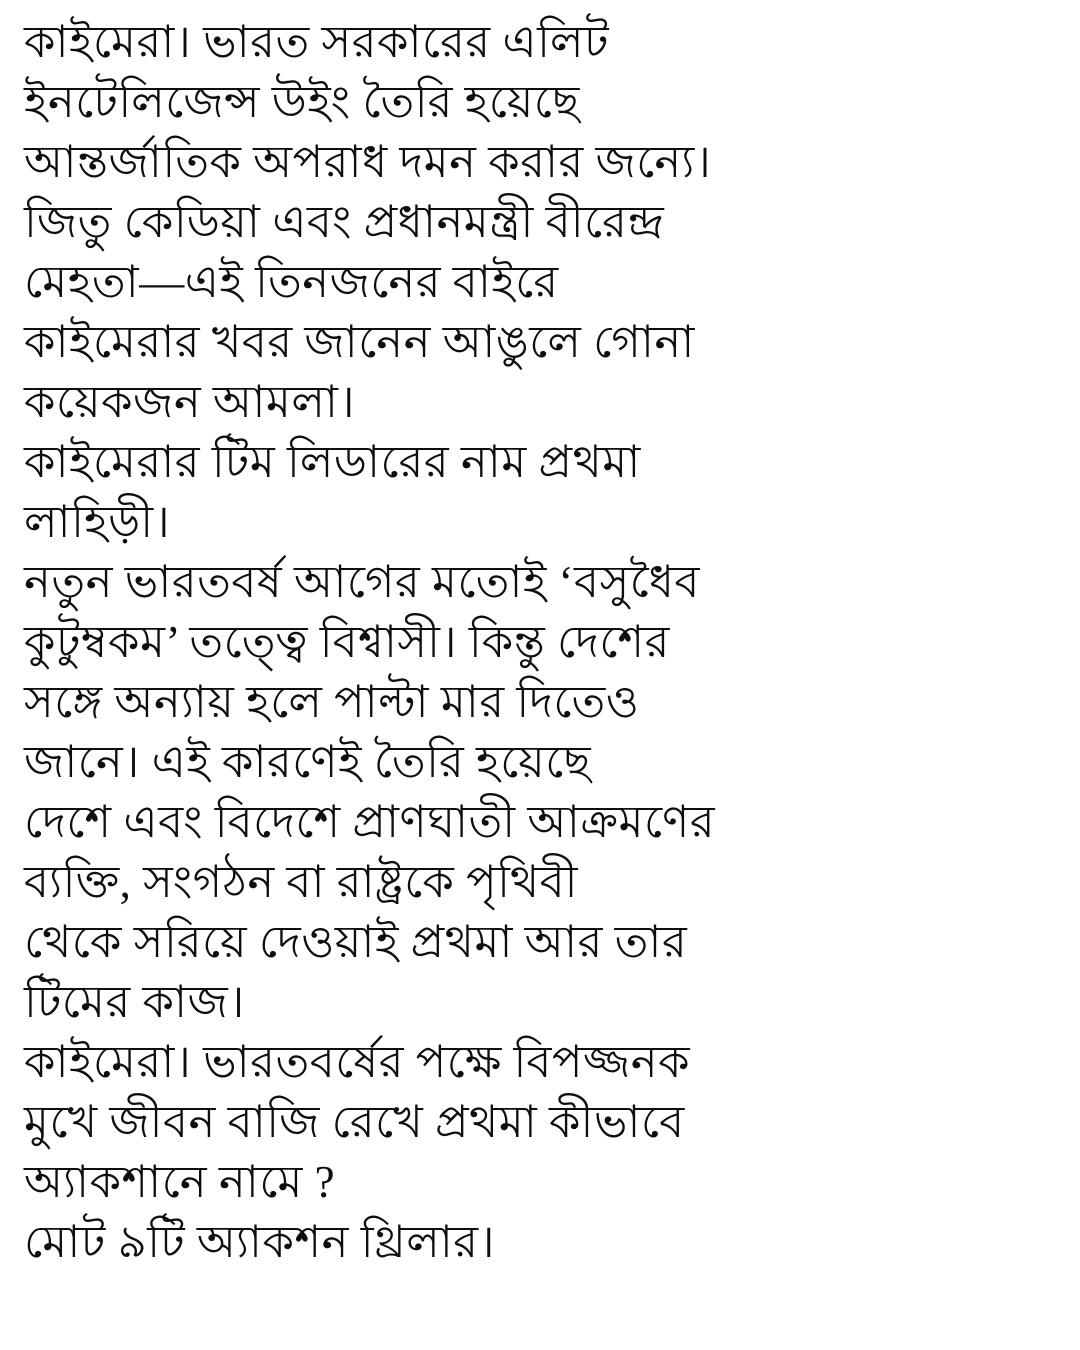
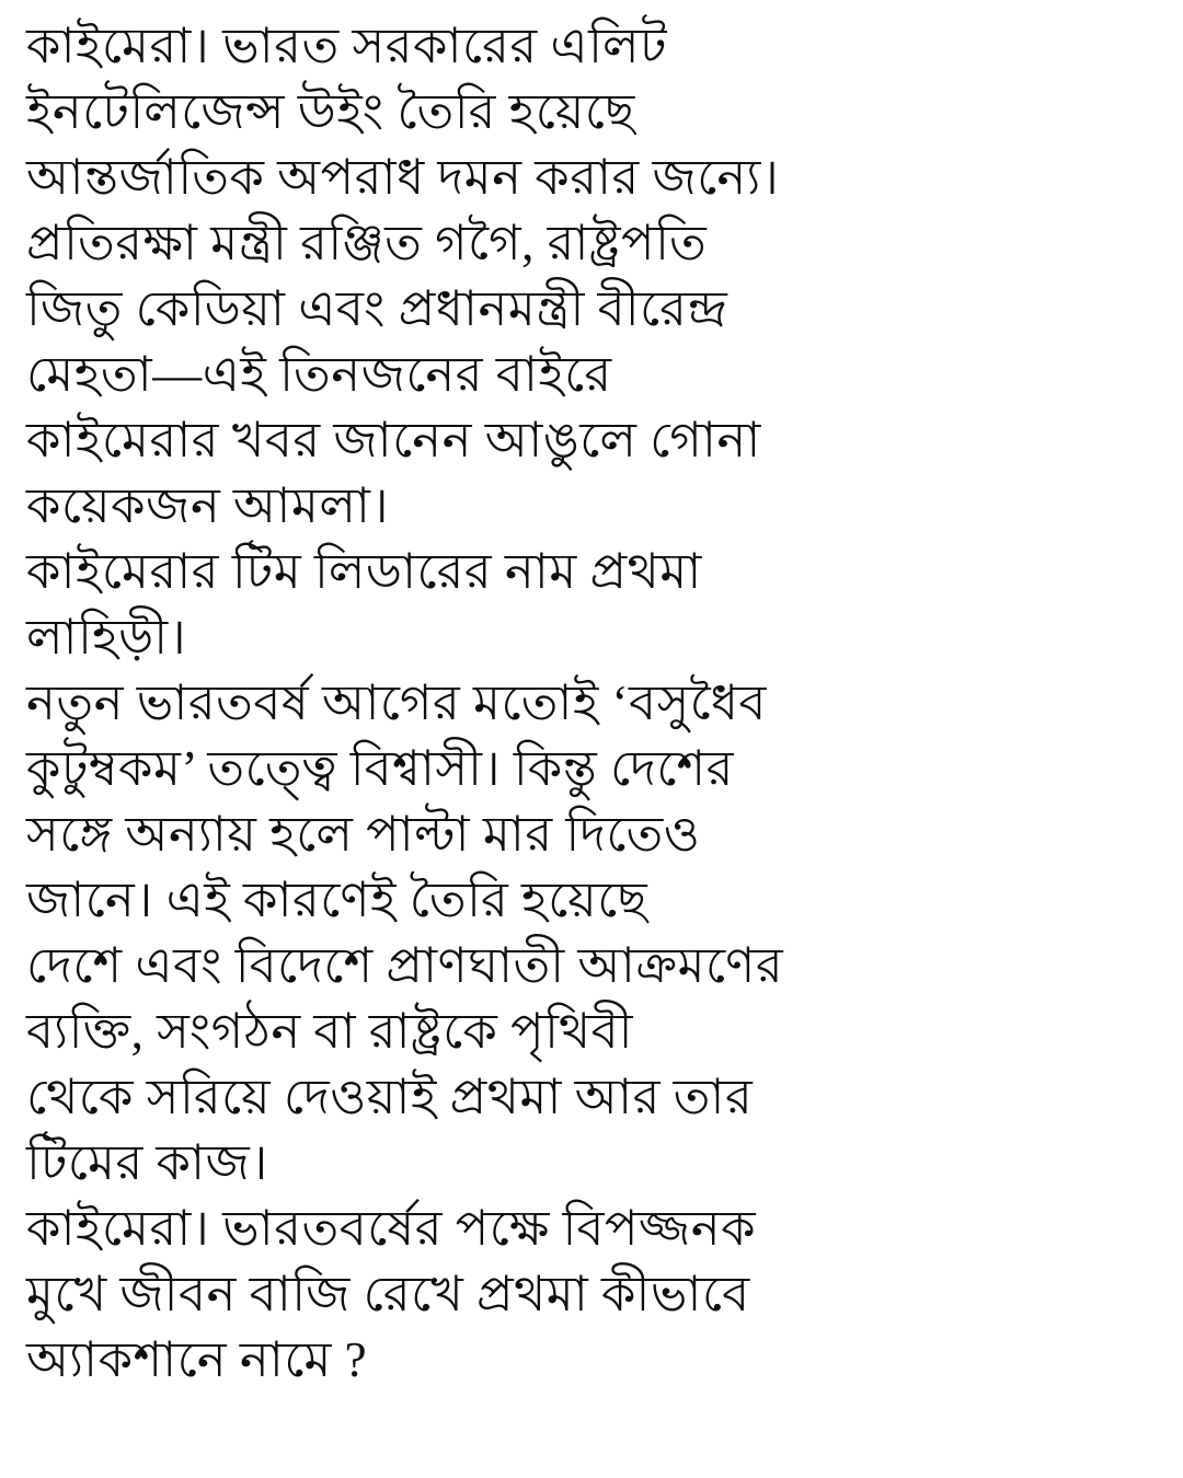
  কাইমেরা। ভারত সরকারের এলিট
  ইনটেলিজেন্স উইং তৈরি হয়েছে
  আন্তর্জাতিক অপরাধ দমন করার জন্যে।
+ প্রতিরক্ষা মন্ত্রী রঞ্জিত গগৈ, রাষ্ট্রপতি
  জিতু কেডিয়া এবং প্রধানমন্ত্রী বীরেন্দ্র
  মেহতা—এই তিনজনের বাইরে
  কাইমেরার খবর জানেন আঙুলে গোনা
  কয়েকজন আমলা।
  কাইমেরার টিম লিডারের নাম প্রথমা
  লাহিড়ী।
  নতুন ভারতবর্ষ আগের মতোই ‘বসুধৈব
  কুটুম্বকম’ তত্ত্বে বিশ্বাসী। কিন্তু দেশের
  সঙ্গে অন্যায় হলে পাল্টা মার দিতেও
  জানে। এই কারণেই তৈরি হয়েছে
  দেশে এবং বিদেশে প্রাণঘাতী আক্রমণের
  ব্যক্তি, সংগঠন বা রাষ্ট্রকে পৃথিবী
  থেকে সরিয়ে দেওয়াই প্রথমা আর তার
  টিমের কাজ।
  কাইমেরা। ভারতবর্ষের পক্ষে বিপজ্জনক
  মুখে জীবন বাজি রেখে প্রথমা কীভাবে
  অ্যাকশানে নামে ?
- মোট ৯টি অ্যাকশন থ্রিলার।
